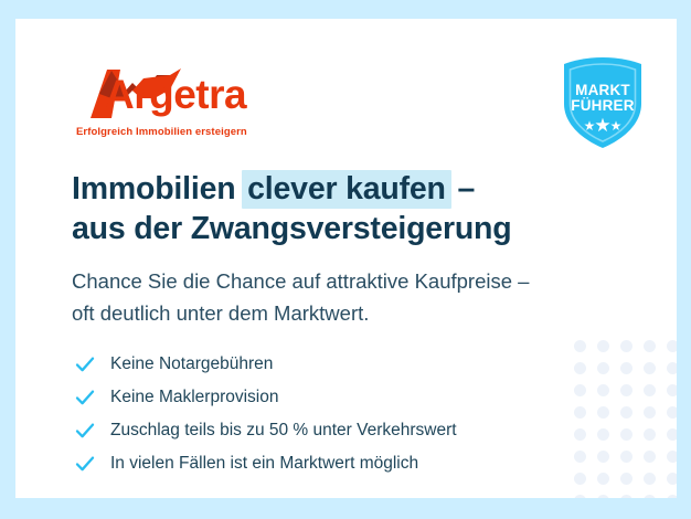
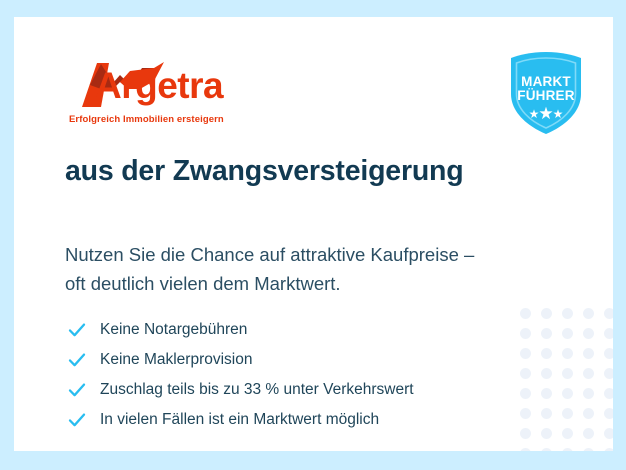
  Argetra
  Erfolgreich Immobilien ersteigern
  MARKT
  FÜHRER
  ★★★
- Immobilien clever kaufen –
  aus der Zwangsversteigerung
- Chance Sie die Chance auf attraktive Kaufpreise –
+ Nutzen Sie die Chance auf attraktive Kaufpreise –
- oft deutlich unter dem Marktwert.
+ oft deutlich vielen dem Marktwert.
  Keine Notargebühren
  Keine Maklerprovision
- Zuschlag teils bis zu 50 % unter Verkehrswert
+ Zuschlag teils bis zu 33 % unter Verkehrswert
  In vielen Fällen ist ein Marktwert möglich
